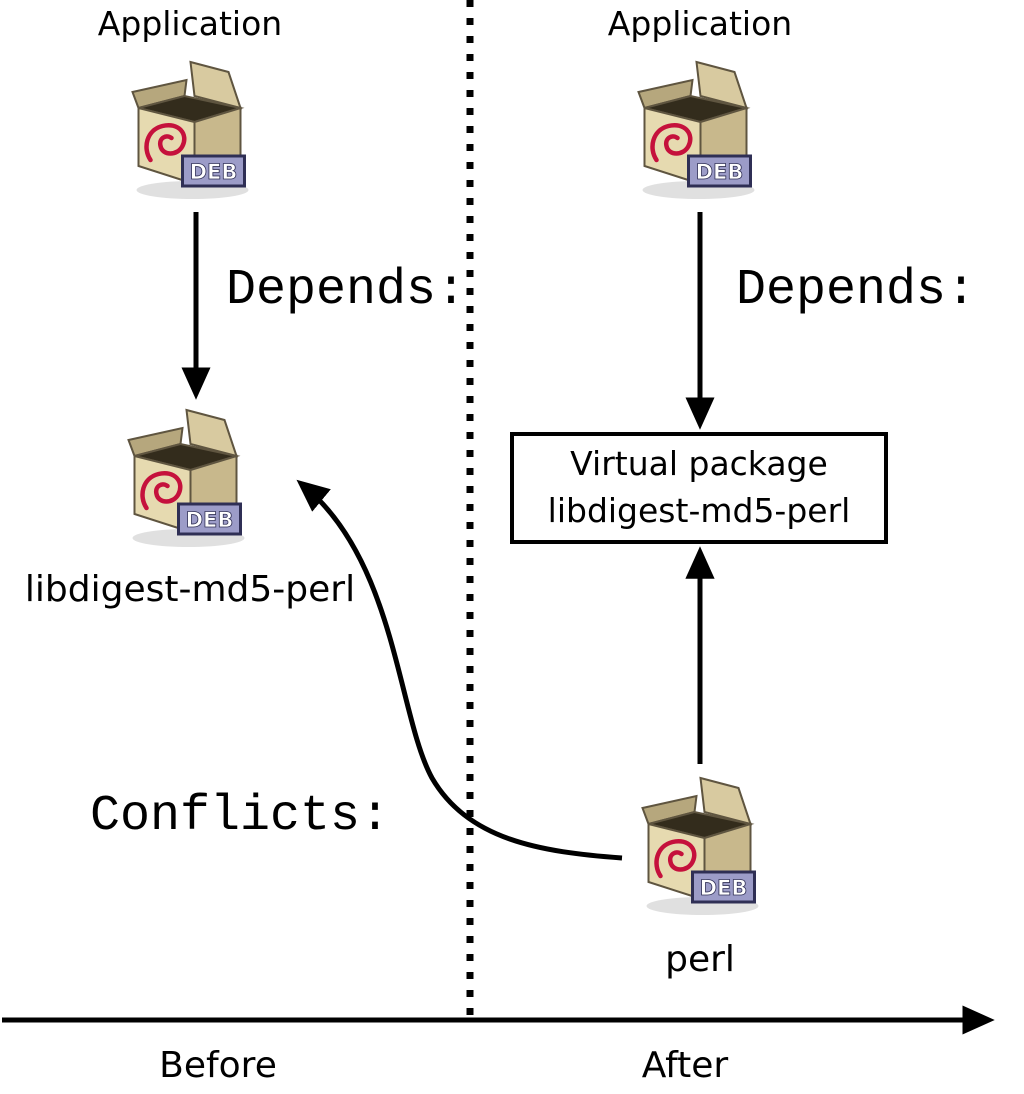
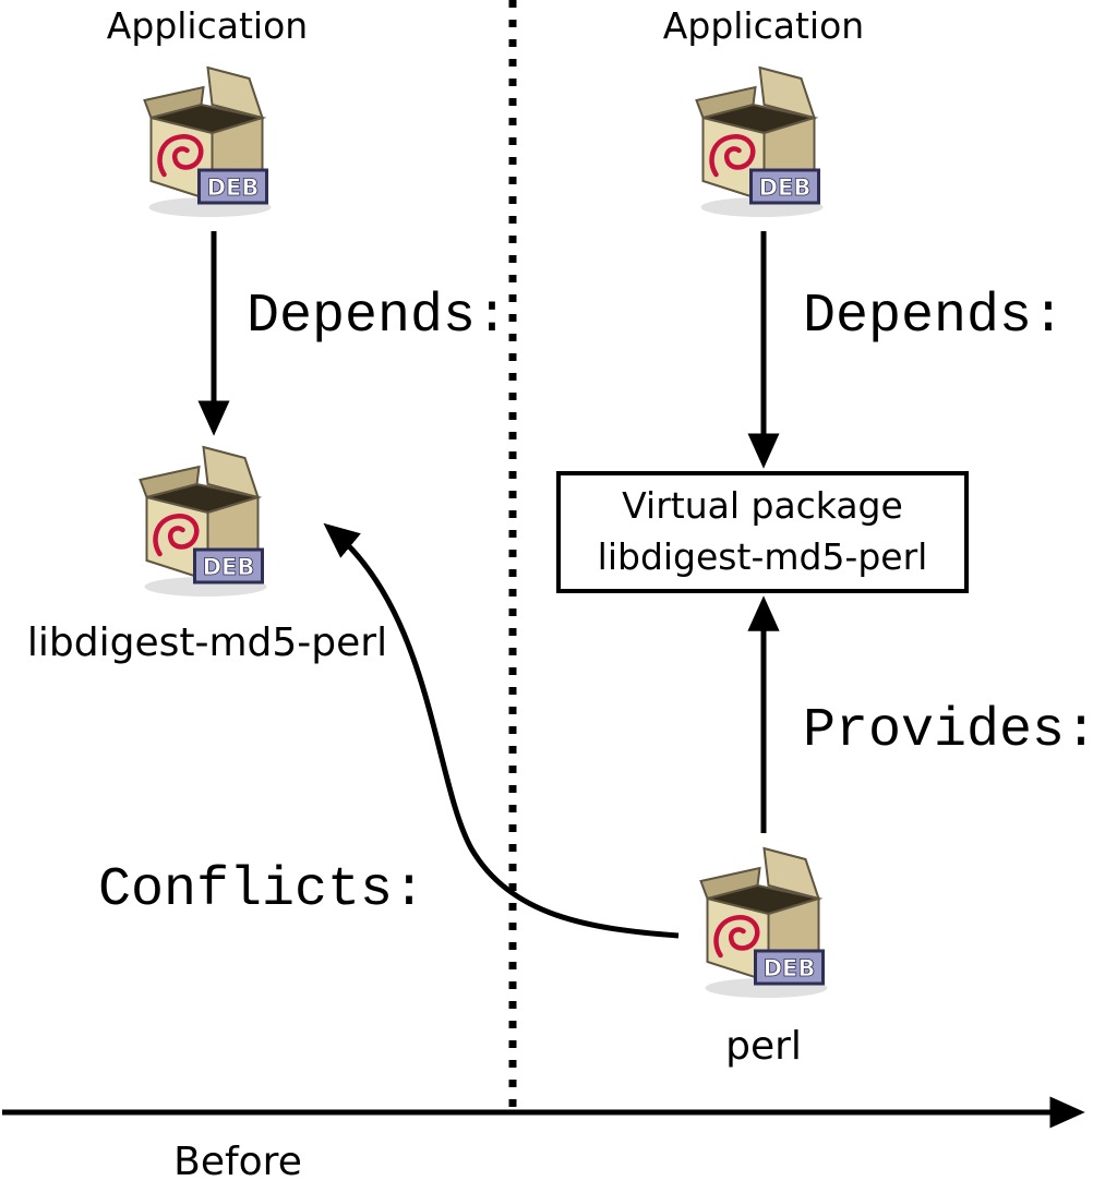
  Application
  Depends:
  libdigest-md5-perl
  Conflicts:
  Application
  Depends:
  Virtual package
  libdigest-md5-perl
+ Provides:
  perl
  Before
- After
